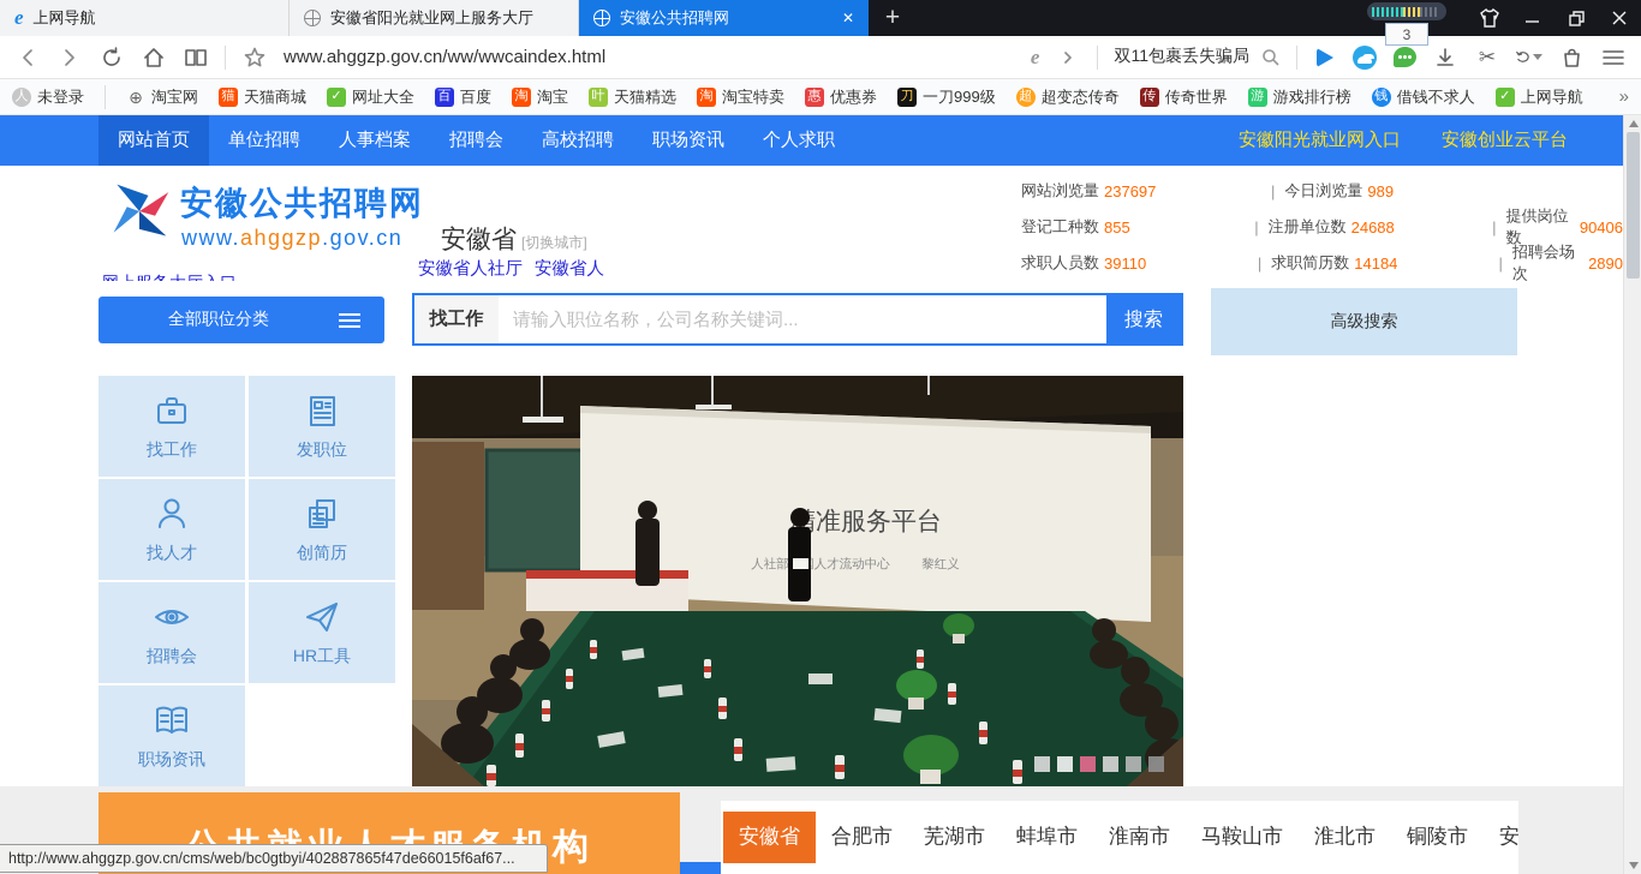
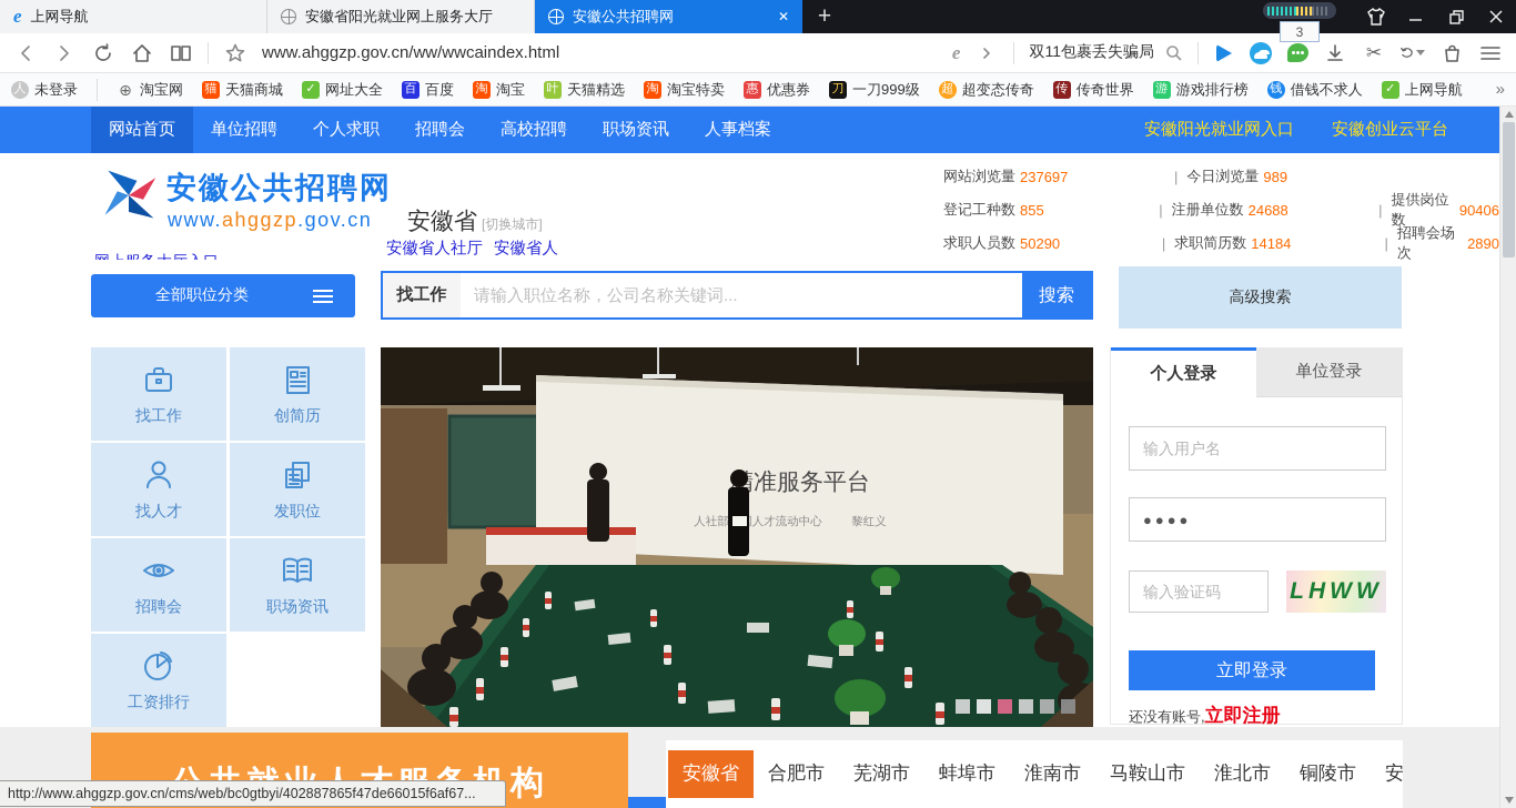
  e
  上网导航
  安徽省阳光就业网上服务大厅
  安徽公共招聘网
  ✕
  +
  3
  www.ahggzp.gov.cn/ww/wwcaindex.html
  e
  双11包裹丢失骗局
  ✂
  人
  未登录
  ⊕
  淘宝网
  猫
  天猫商城
  ✓
  网址大全
  百
  百度
  淘
  淘宝
  叶
  天猫精选
  淘
  淘宝特卖
  惠
  优惠券
  刀
  一刀999级
  超
  超变态传奇
  传
  传奇世界
  游
  游戏排行榜
  钱
  借钱不求人
  ✓
  上网导航
  »
  网站首页
  单位招聘
- 人事档案
+ 个人求职
  招聘会
  高校招聘
  职场资讯
- 个人求职
+ 人事档案
  安徽阳光就业网入口
  安徽创业云平台
  安徽公共招聘网
  www.ahggzp.gov.cn
  安徽省 [切换城市]
  安徽省人社厅
  安徽省人
  网站浏览量
  237697
  |
  今日浏览量
  989
  登记工种数
  855
  |
  注册单位数
  24688
  |
  提供岗位数
  90406
  求职人员数
- 39110
+ 50290
  |
  求职简历数
  14184
  |
  招聘会场次
  2890
  全部职位分类
  找工作
  请输入职位名称，公司名称关键词...
  搜索
  高级搜索
  找工作
- 发职位
+ 创简历
  找人才
- 创简历
+ 发职位
  招聘会
- HR工具
  职场资讯
+ 工资排行
  准服务平台
  人社部人才流动中心
  黎红义
+ 个人登录
+ 单位登录
+ 输入用户名
+ ●●●●
+ 输入验证码
+ LHWW
+ 立即登录
+ 还没有账号,
+ 立即注册
  安徽省
  合肥市
  芜湖市
  蚌埠市
  淮南市
  马鞍山市
  淮北市
  铜陵市
  http://www.ahggzp.gov.cn/cms/web/bc0gtbyi/402887865f47de66015f6af67...
